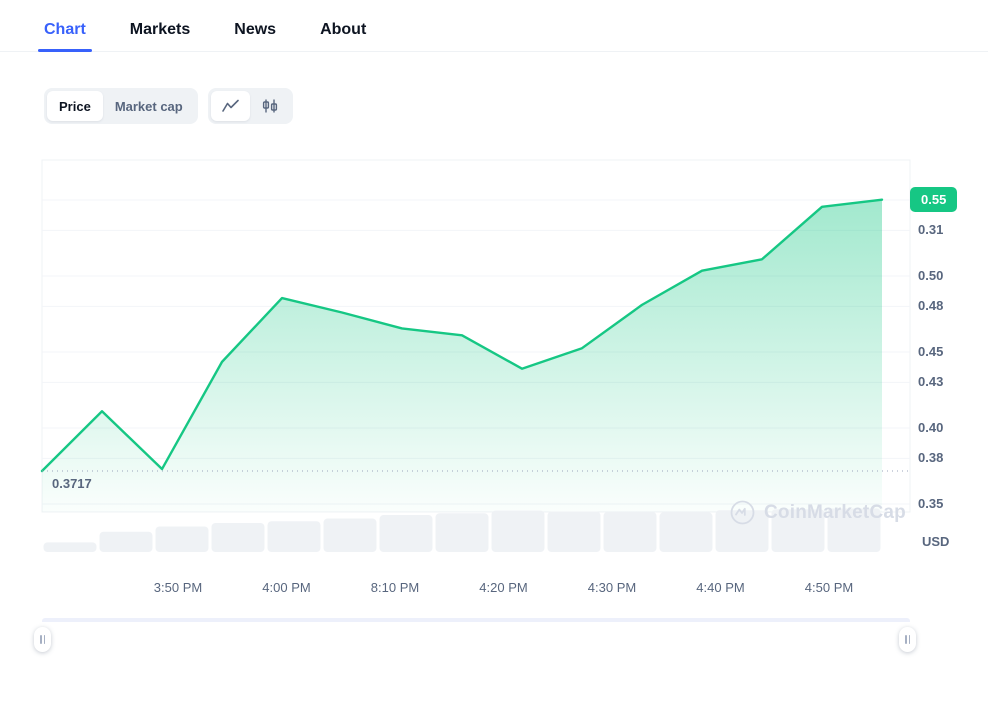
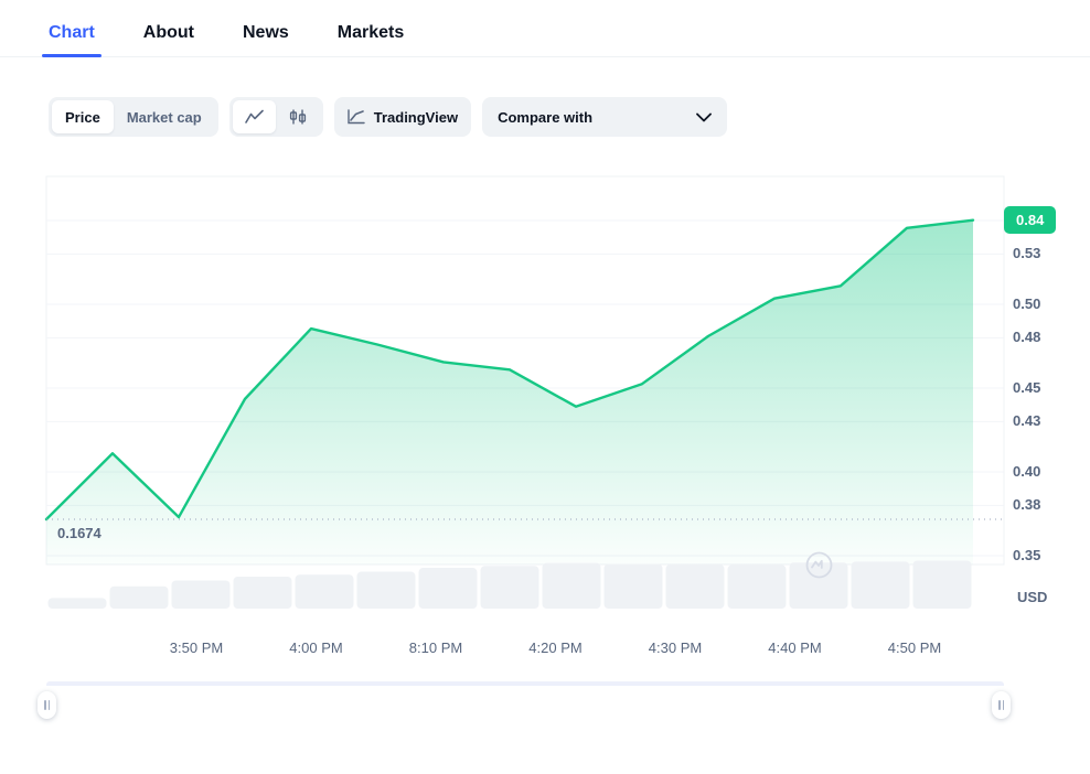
  Chart
- Markets
+ About
  News
- About
+ Markets
  Price
  Market cap
+ TradingView
+ Compare with
- 0.31
+ 0.53
  0.50
  0.48
  0.45
  0.43
  0.40
  0.38
  0.35
  3:50 PM
  4:00 PM
  8:10 PM
  4:20 PM
  4:30 PM
  4:40 PM
  4:50 PM
- 0.55
+ 0.84
  USD
- 0.3717
+ 0.1674
- CoinMarketCap
